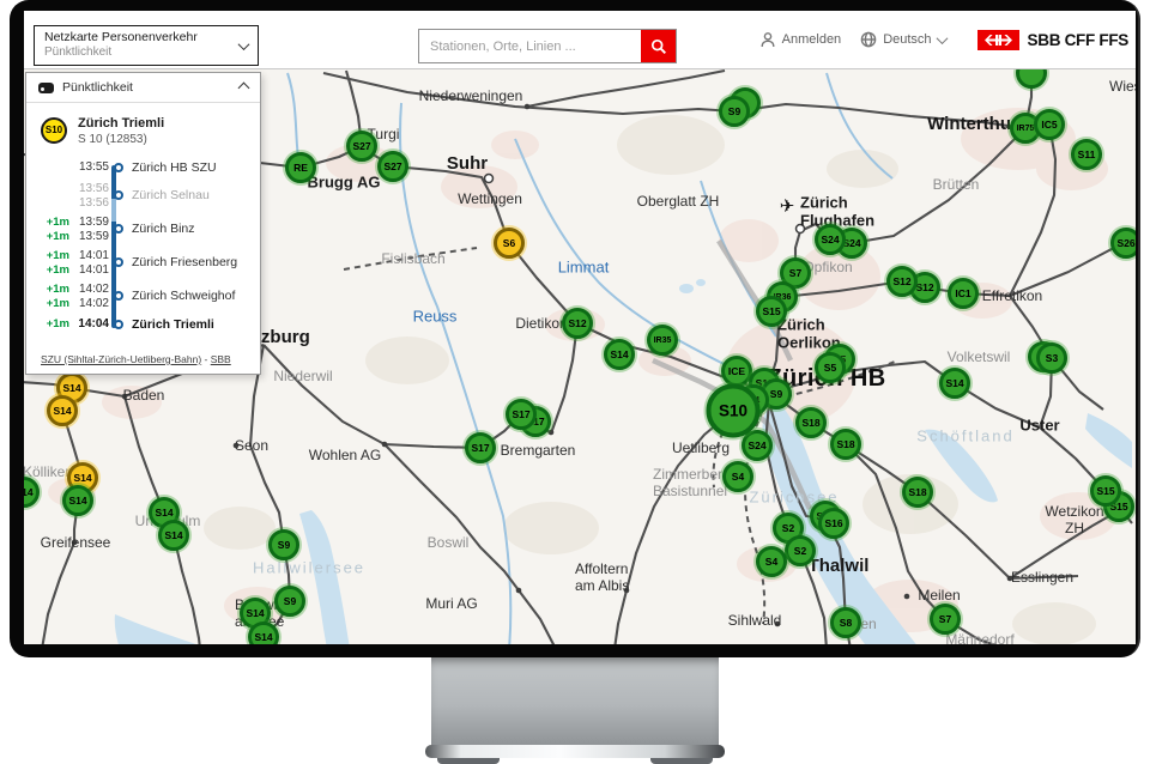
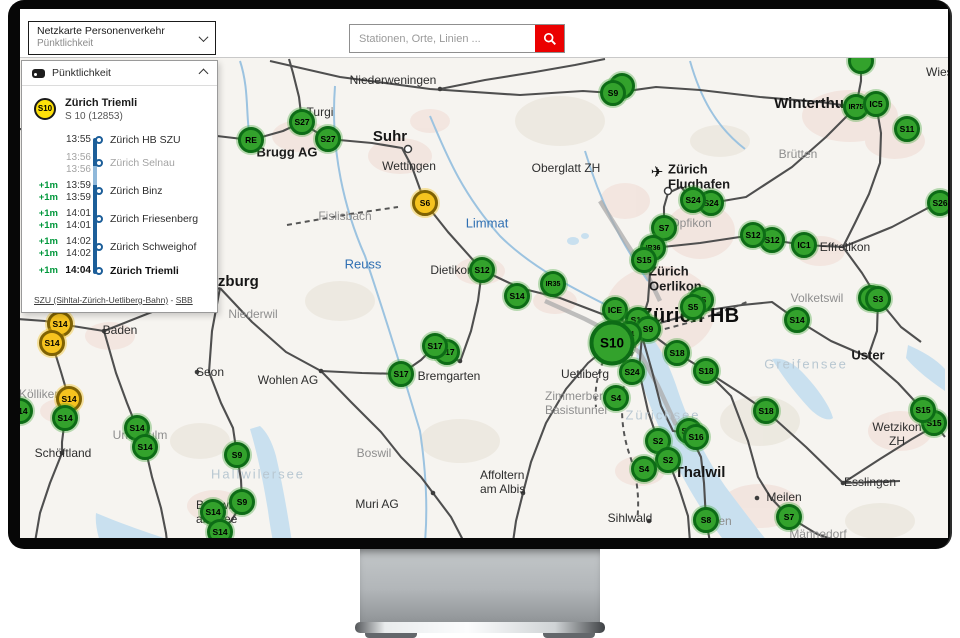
  Stationen, Orte, Linien ...
- Anmelden
- Deutsch
- SBB CFF FFS
  Niederweningen
  urgi
  Brugg AG
  Suhr
  Wettingen
  Oberglatt ZH
  Zürich
  Flughafen
  Winterthu
  Wie
  Brütten
  Effretikon
  pfikon
  Fislisbach
  Limmat
  Reuss
  Dietiko
  Niederwil
  Zürich
  Oerliko
  Volketswil
  Uster
- Schöftland
+ Greifensee
  Wetzikon ZH
  Esslingen
  Meilen
  Männedorf
  Thalwil
  Sihlwald
  Uetliberg
  Zimmerber
  Basistunnel
  Zürichsee
  Affoltern
  am Albis
  Muri AG
  Boswil
  Wohlen AG
  Bremgarten
  Seon
  Baden
  Köllike
- Greifensee
+ Schöftland
  Hallwilersee
  ✈
  RE
  S27
  S27
  S6
  S9
  IC5
  S11
  S26
  S24
  S24
  S7
  S12
  S12
  IC1
  S15
  S12
  S14
  S5
  ICE
  S9
  S18
  S18
  S24
  S10
  S4
  S14
  S14
  S14
  S14
  S17
  S17
  S14
  S14
  S9
  S9
  S14
  S14
  S3
  S14
  S18
  S16
  S2
  S2
  S4
  S8
  S7
  S15
  S15
  Netzkarte Personenverkehr
  Pünktlichkeit
  Pünktlichkeit
  S10
  Zürich Triemli
  S 10 (12853)
  13:55
  Zürich HB SZU
  13:56
  13:56
  Zürich Selnau
  +1m
  +1m
  13:59
  13:59
  Zürich Binz
  +1m
  +1m
  14:01
  14:01
  Zürich Friesenberg
  +1m
  +1m
  14:02
  14:02
  Zürich Schweighof
  +1m
  14:04
  Zürich Triemli
  SZU (Sihltal-Zürich-Uetliberg-Bahn) - SBB
